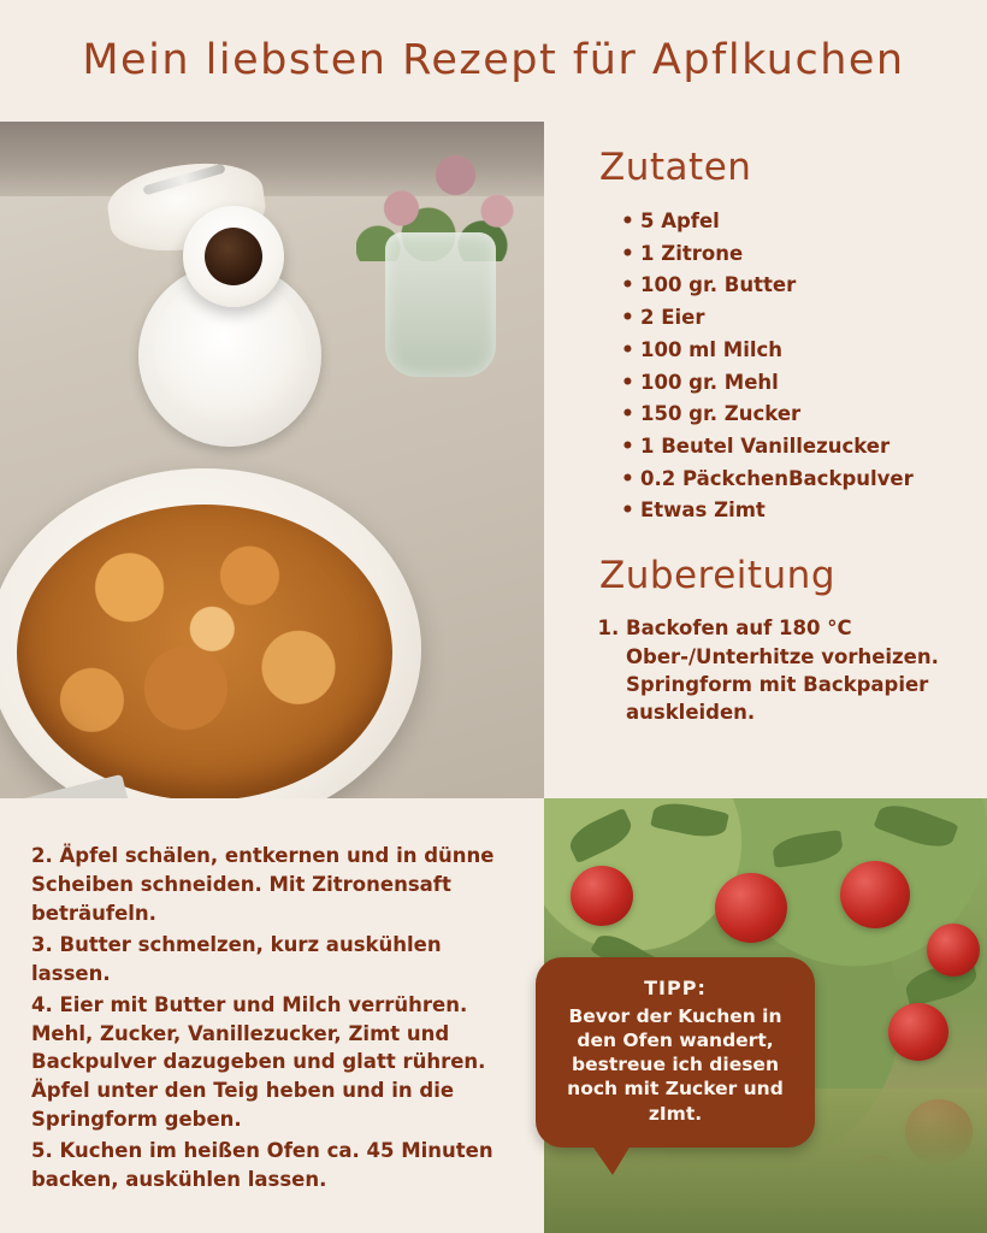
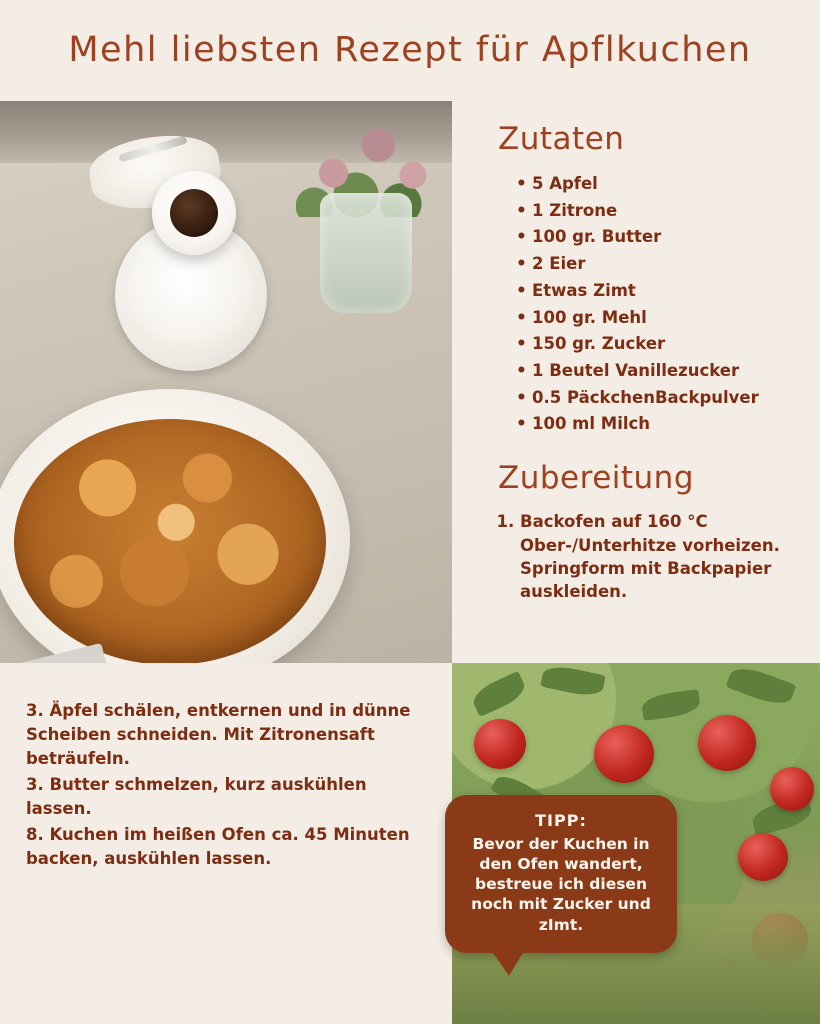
- Mein liebsten Rezept für Apflkuchen
+ Mehl liebsten Rezept für Apflkuchen
  Zutaten
  5 Apfel
  1 Zitrone
  100 gr. Butter
  2 Eier
- 100 ml Milch
+ Etwas Zimt
  100 gr. Mehl
  150 gr. Zucker
  1 Beutel Vanillezucker
- 0.2 PäckchenBackpulver
+ 0.5 PäckchenBackpulver
- Etwas Zimt
+ 100 ml Milch
  Zubereitung
- Backofen auf 180 °C Ober-/Unterhitze vorheizen. Springform mit Backpapier auskleiden.
+ Backofen auf 160 °C Ober-/Unterhitze vorheizen. Springform mit Backpapier auskleiden.
- 2. Äpfel schälen, entkernen und in dünne Scheiben schneiden. Mit Zitronensaft beträufeln.
+ 3. Äpfel schälen, entkernen und in dünne Scheiben schneiden. Mit Zitronensaft beträufeln.
  3. Butter schmelzen, kurz auskühlen lassen.
- 4. Eier mit Butter und Milch verrühren. Mehl, Zucker, Vanillezucker, Zimt und Backpulver dazugeben und glatt rühren. Äpfel unter den Teig heben und in die Springform geben.
- 5. Kuchen im heißen Ofen ca. 45 Minuten backen, auskühlen lassen.
+ 8. Kuchen im heißen Ofen ca. 45 Minuten backen, auskühlen lassen.
  TIPP:
  Bevor der Kuchen in den Ofen wandert, bestreue ich diesen noch mit Zucker und zImt.
